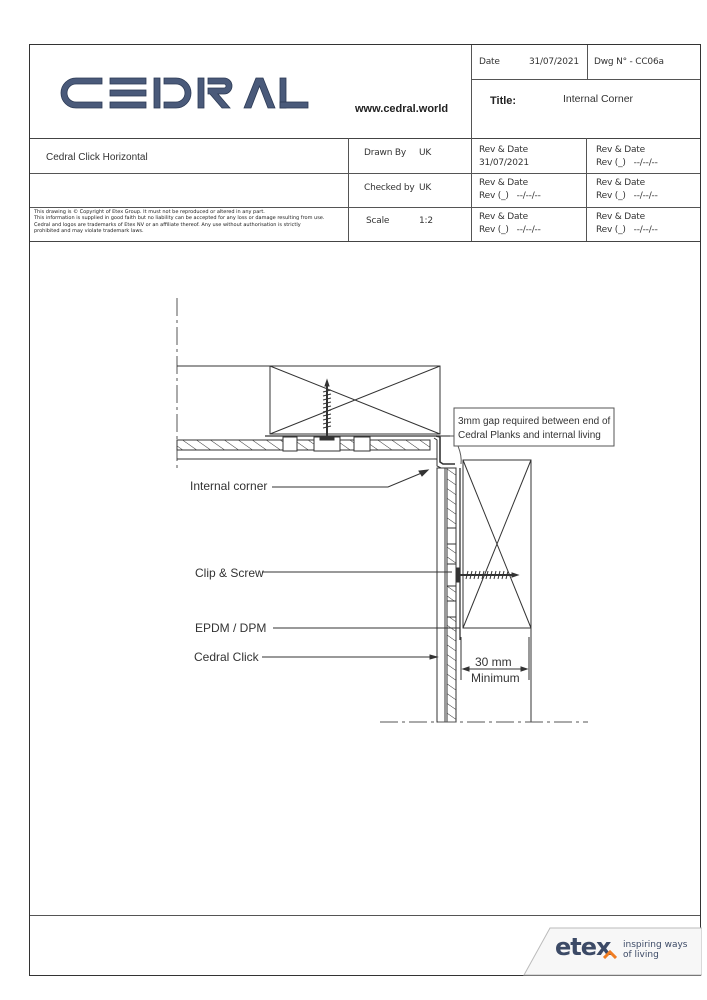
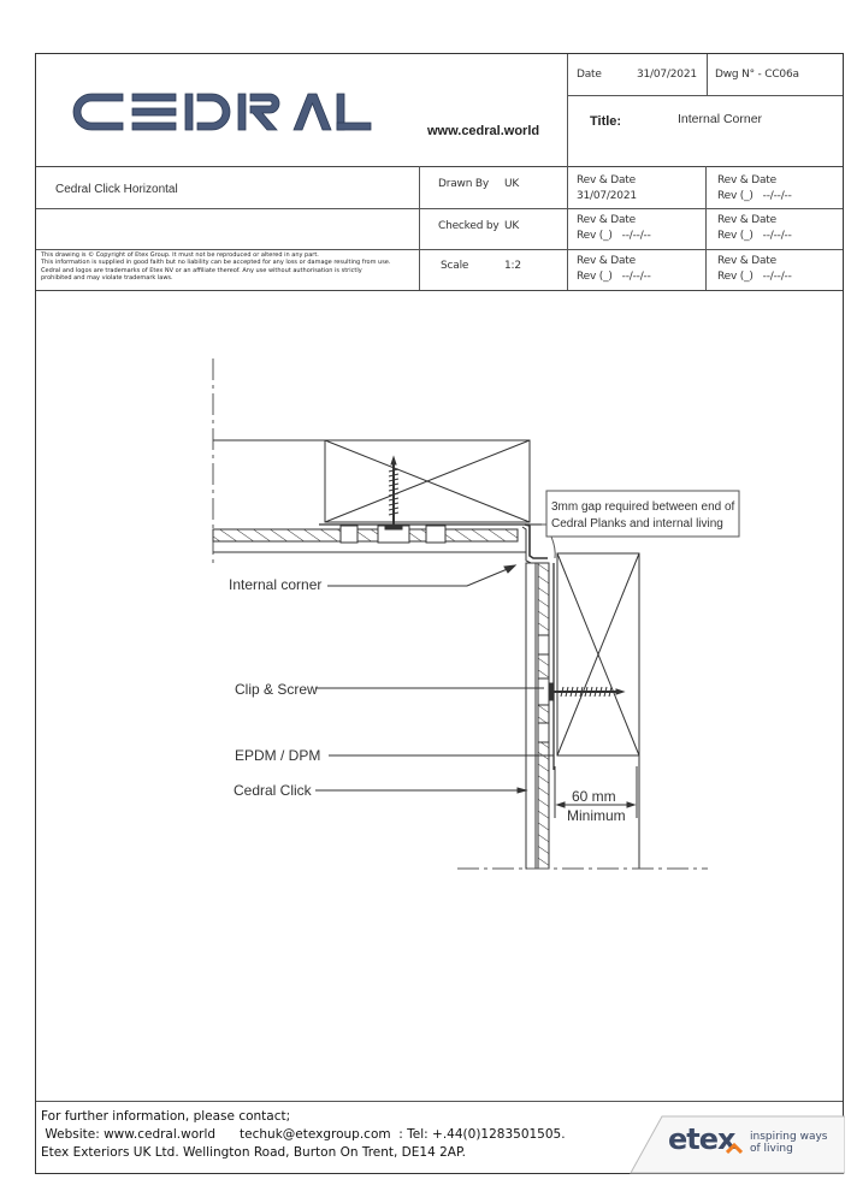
  www.cedral.world
  Date
  31/07/2021
  Dwg N° - CC06a
  Title:
  Internal Corner
  Cedral Click Horizontal
  Drawn By
  UK
  Checked by
  UK
  Scale
  1:2
  Rev & Date
  31/07/2021
  Rev & Date
  Rev (_) --/--/--
  Rev & Date
  Rev (_) --/--/--
  Rev & Date
  Rev (_) --/--/--
  Rev & Date
  Rev (_) --/--/--
  Rev & Date
  Rev (_) --/--/--
+ For further information, please contact;
+ Website: www.cedral.world techuk@etexgroup.com : Tel: +.44(0)1283501505.
+ Etex Exteriors UK Ltd. Wellington Road, Burton On Trent, DE14 2AP.
  etex
  inspiring ways
  of living
  3mm gap required between end of
  Cedral Planks and internal living
  Internal corner
  Clip & Screw
  EPDM / DPM
  Cedral Click
- 30 mm
+ 60 mm
  Minimum
